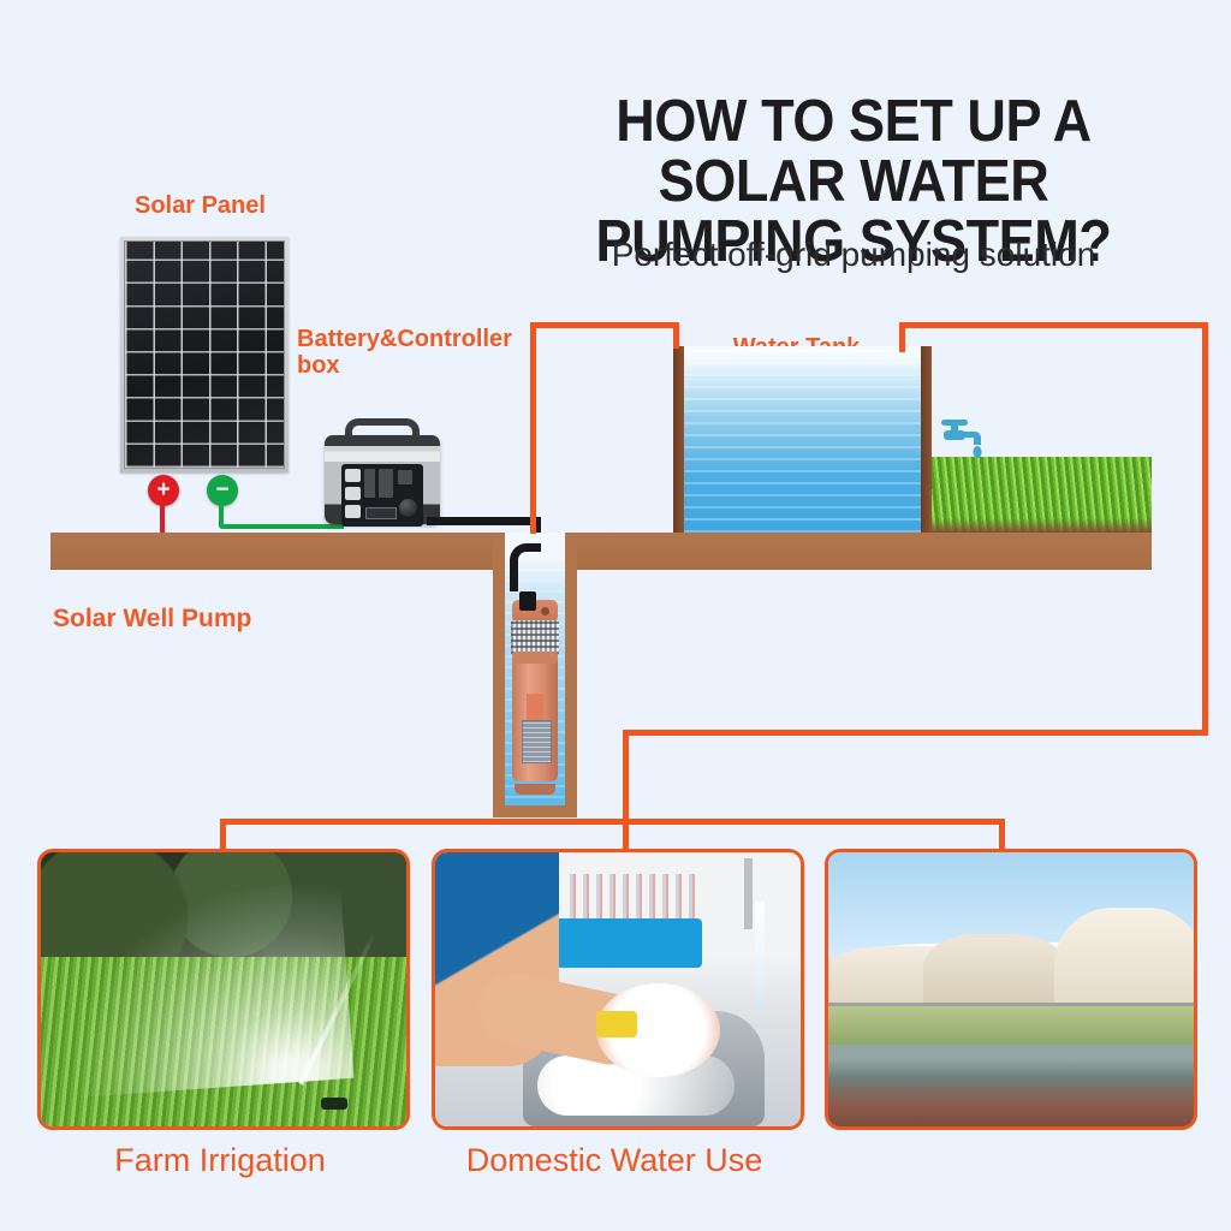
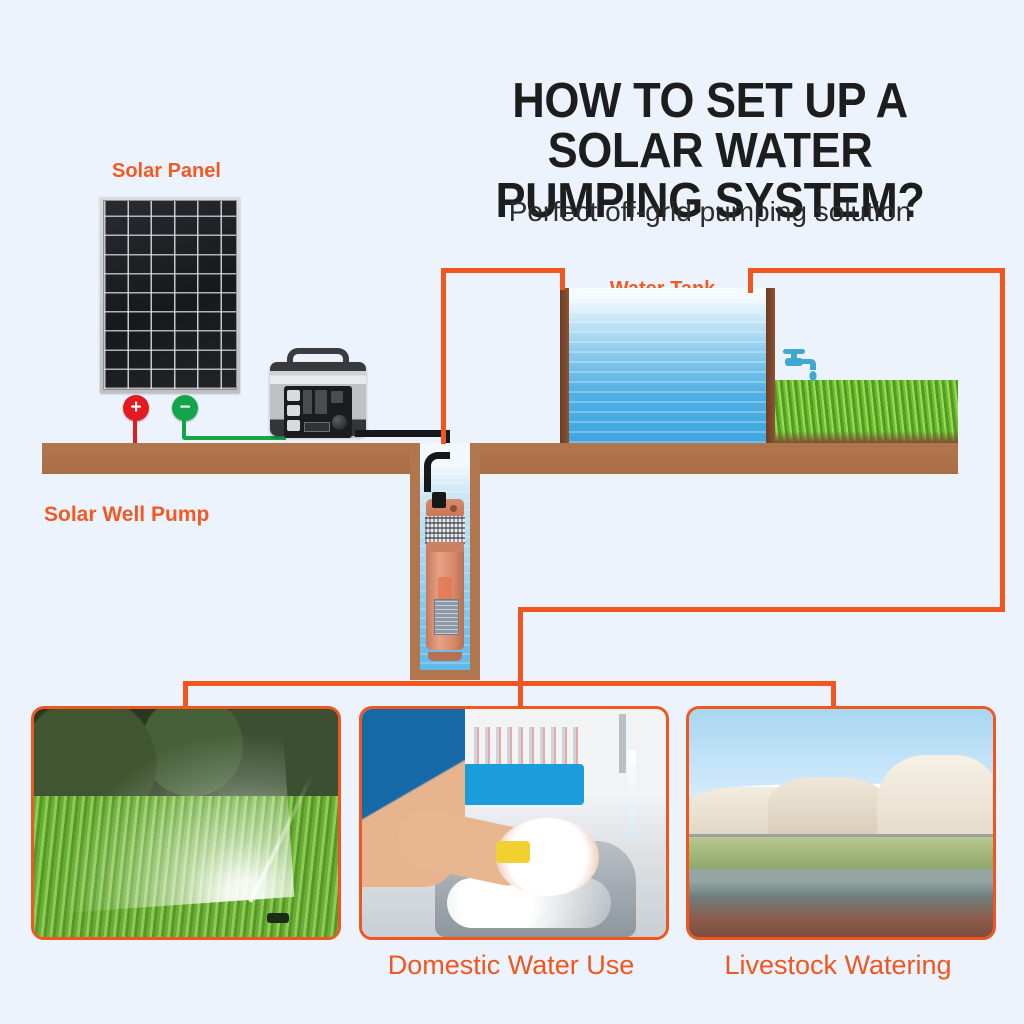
  HOW TO SET UP A SOLAR WATER PUMPING SYSTEM?
  Perfect off-grid pumping solution
  Solar Panel
  +
  −
- Battery&Controller box
  Solar Well Pump
- Farm Irrigation
  Domestic Water Use
+ Livestock Watering
